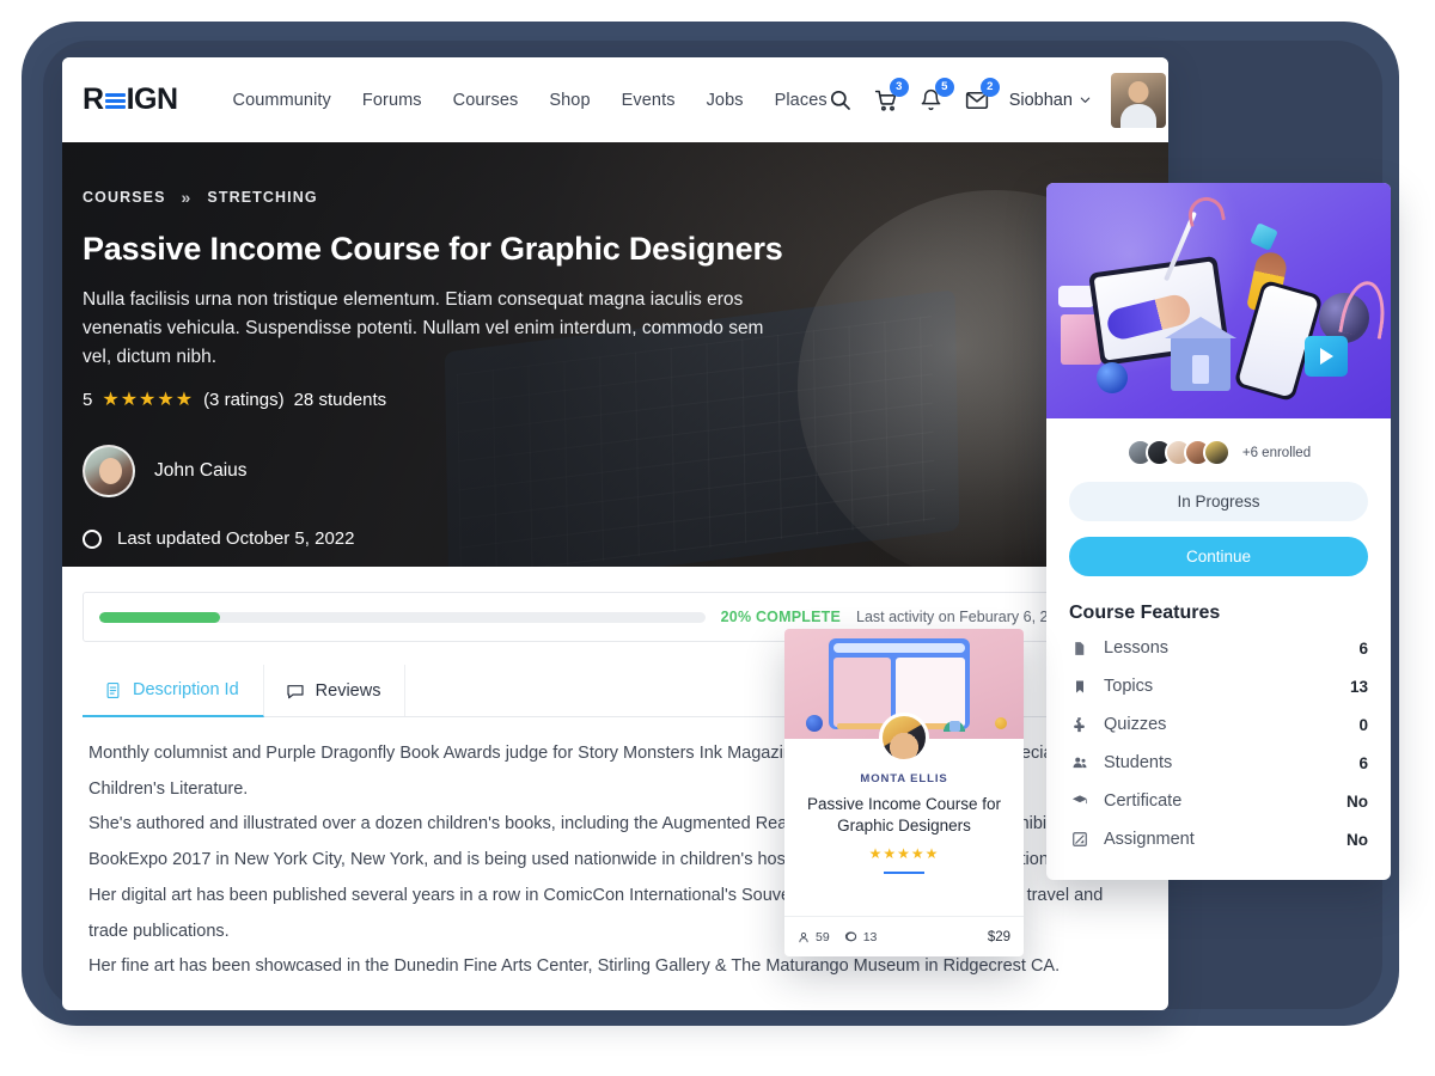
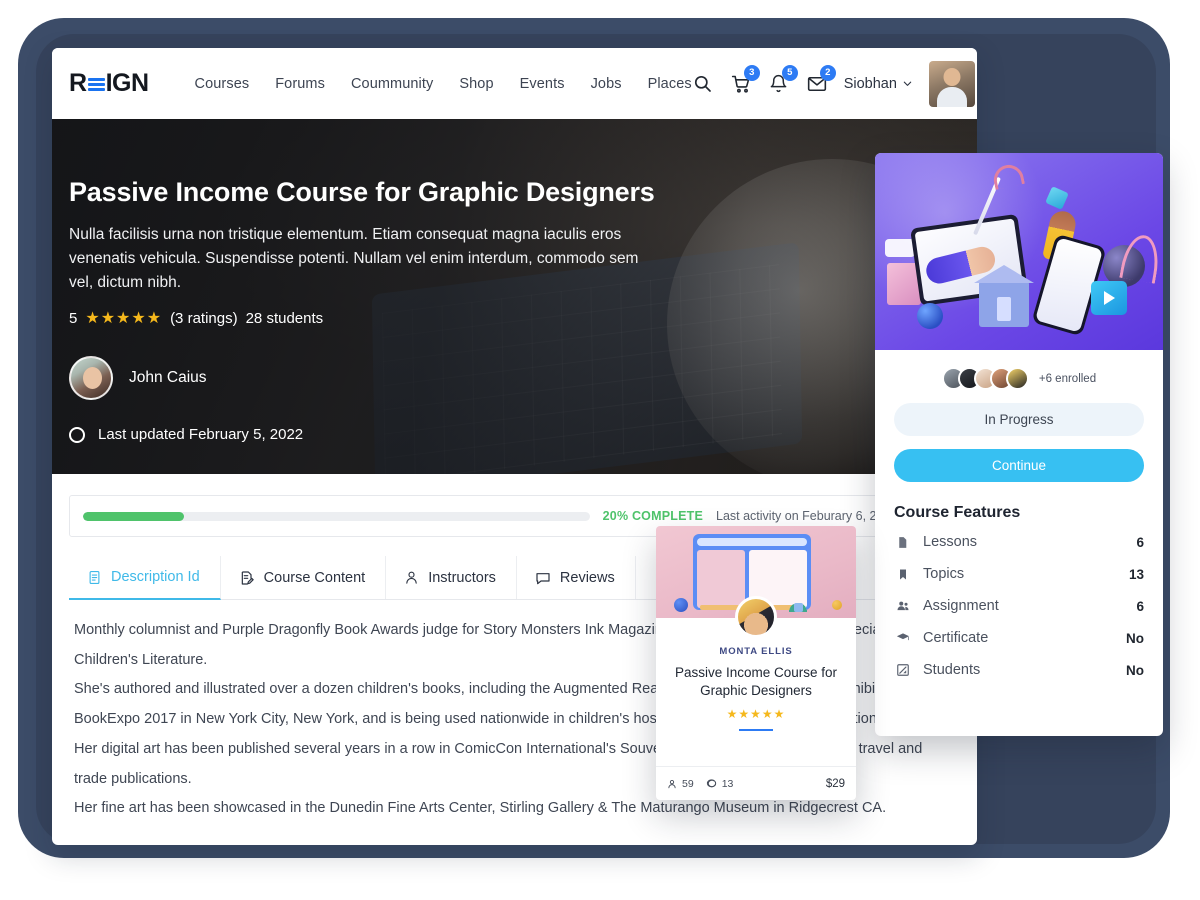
  R
  IGN
- Coummunity
+ Courses
  Forums
- Courses
+ Coummunity
  Shop
  Events
  Jobs
  Places
  3
  5
  2
  Siobhan
- COURSES
- »
- STRETCHING
  Passive Income Course for Graphic Designers
  Nulla facilisis urna non tristique elementum. Etiam consequat magna iaculis eros venenatis vehicula. Suspendisse potenti. Nullam vel enim interdum, commodo sem vel, dictum nibh.
  5
  ★★★★★
  (3 ratings)
  28 students
  John Caius
- Last updated October 5, 2022
+ Last updated February 5, 2022
  20% COMPLETE
  Last activity on Feburary 6, 2
  Description Id
+ Course Content
+ Instructors
  Reviews
  Monthly columnist and Purple Dragonfly Book Awards judge for Story Monsters Ink Magazieci Children's Literature.
  Her digital art has been published several years in a row in ComicCon International's Souv travel and trade publications.
  Her fine art has been showcased in the Dunedin Fine Arts Center, Stirling Gallery & The Maturango Museum in Ridgecrest CA.
  +6 enrolled
  In Progress
  Continue
  Course Features
  Lessons
  6
  Topics
  13
- Quizzes
- 0
- Students
+ Assignment
  6
  Certificate
  No
- Assignment
+ Students
  No
  MONTA ELLIS
  Passive Income Course for Graphic Designers
  ★★★★★
  59
  13
  $29
